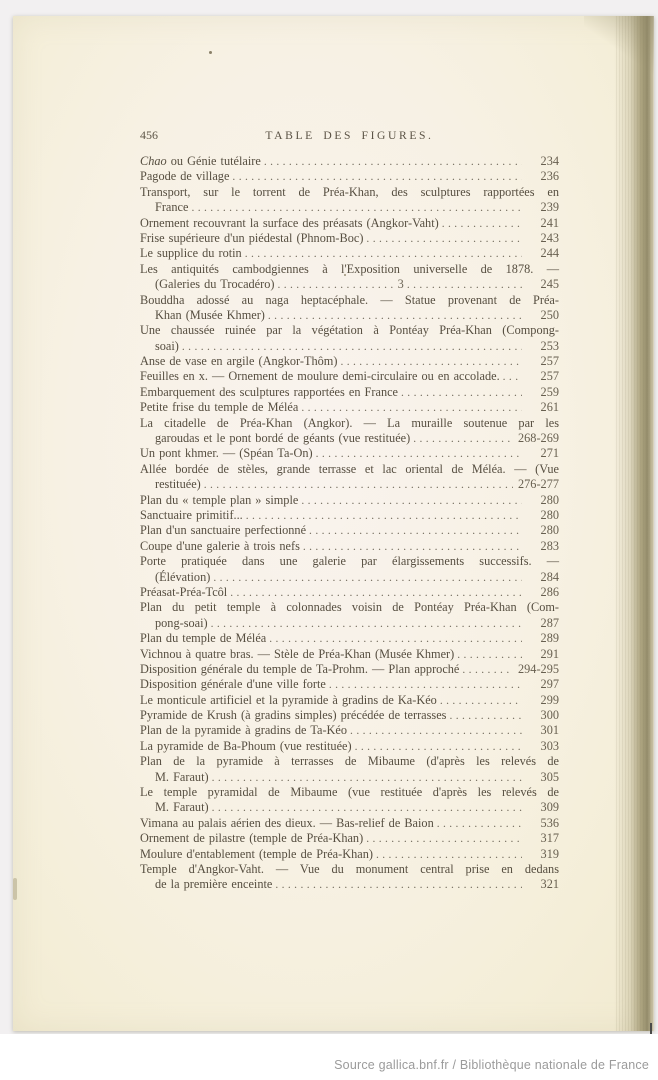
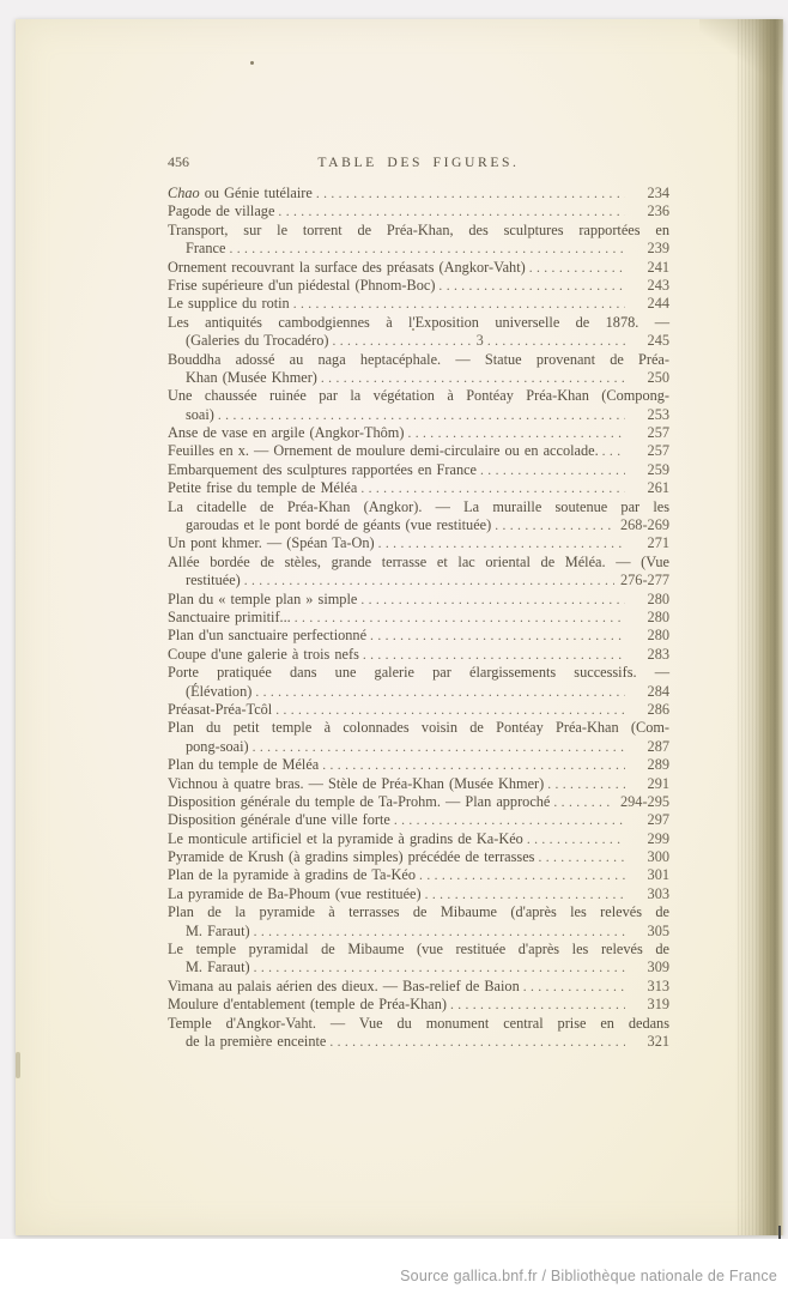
  456
  TABLE DES FIGURES.
  Chao
  ou Génie tutélaire
  234
  Pagode de village
  236
  Transport, sur le torrent de Préa-Khan, des sculptures rapportées en
  France
  239
  Ornement recouvrant la surface des préasats (Angkor-Vaht)
  241
  Frise supérieure d'un piédestal (Phnom-Boc)
  243
  Le supplice du rotin
  244
  Les antiquités cambodgiennes à l'Exposition universelle de 1878. —
  (Galeries du Trocadéro)
  3
  245
  Bouddha adossé au naga heptacéphale. — Statue provenant de Préa-
  Khan (Musée Khmer)
  250
  Une chaussée ruinée par la végétation à Pontéay Préa-Khan (Compong-
  soai)
  253
  Anse de vase en argile (Angkor-Thôm)
  257
  Feuilles en x. — Ornement de moulure demi-circulaire ou en accolade.
  257
  Embarquement des sculptures rapportées en France
  259
  Petite frise du temple de Méléa
  261
  La citadelle de Préa-Khan (Angkor). — La muraille soutenue par les
  garoudas et le pont bordé de géants (vue restituée)
  268-269
  Un pont khmer. — (Spéan Ta-On)
  271
  Allée bordée de stèles, grande terrasse et lac oriental de Méléa. — (Vue
  restituée)
  276-277
  Plan du « temple plan » simple
  280
  Sanctuaire primitif...
  280
  Plan d'un sanctuaire perfectionné
  280
  Coupe d'une galerie à trois nefs
  283
  Porte pratiquée dans une galerie par élargissements successifs. —
  (Élévation)
  284
  Préasat-Préa-Tcôl
  286
  Plan du petit temple à colonnades voisin de Pontéay Préa-Khan (Com-
  pong-soai)
  287
  Plan du temple de Méléa
  289
  Vichnou à quatre bras. — Stèle de Préa-Khan (Musée Khmer)
  291
  Disposition générale du temple de Ta-Prohm. — Plan approché
  294-295
  Disposition générale d'une ville forte
  297
  Le monticule artificiel et la pyramide à gradins de Ka-Kéo
  299
  Pyramide de Krush (à gradins simples) précédée de terrasses
  300
  Plan de la pyramide à gradins de Ta-Kéo
  301
  La pyramide de Ba-Phoum (vue restituée)
  303
  Plan de la pyramide à terrasses de Mibaume (d'après les relevés de
  M. Faraut)
  305
  Le temple pyramidal de Mibaume (vue restituée d'après les relevés de
  M. Faraut)
  309
  Vimana au palais aérien des dieux. — Bas-relief de Baion
- 536
+ 313
- Ornement de pilastre (temple de Préa-Khan)
- 317
  Moulure d'entablement (temple de Préa-Khan)
  319
  Temple d'Angkor-Vaht. — Vue du monument central prise en dedans
  de la première enceinte
  321
  Source gallica.bnf.fr / Bibliothèque nationale de France
